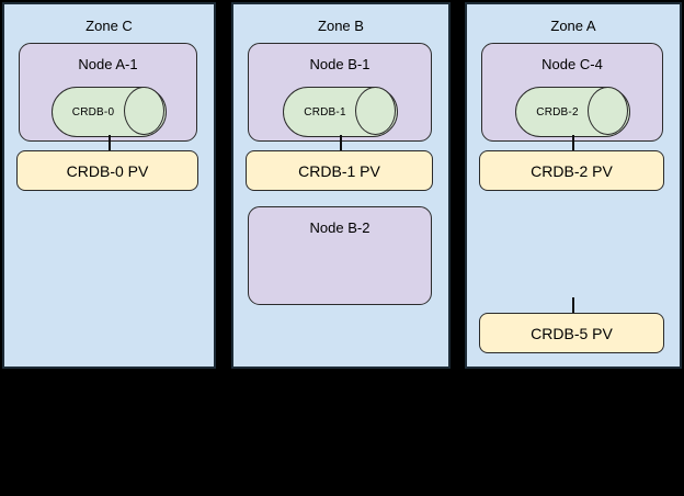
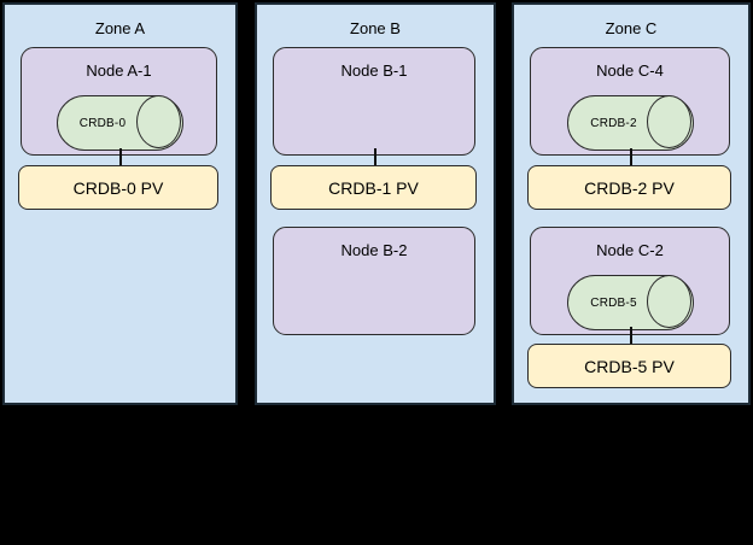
- Zone C
+ Zone A
  Node A-1
  CRDB-0
  CRDB-0 PV
  Zone B
  Node B-1
- CRDB-1
  CRDB-1 PV
  Node B-2
- Zone A
+ Zone C
  Node C-4
  CRDB-2
  CRDB-2 PV
+ Node C-2
+ CRDB-5
  CRDB-5 PV
